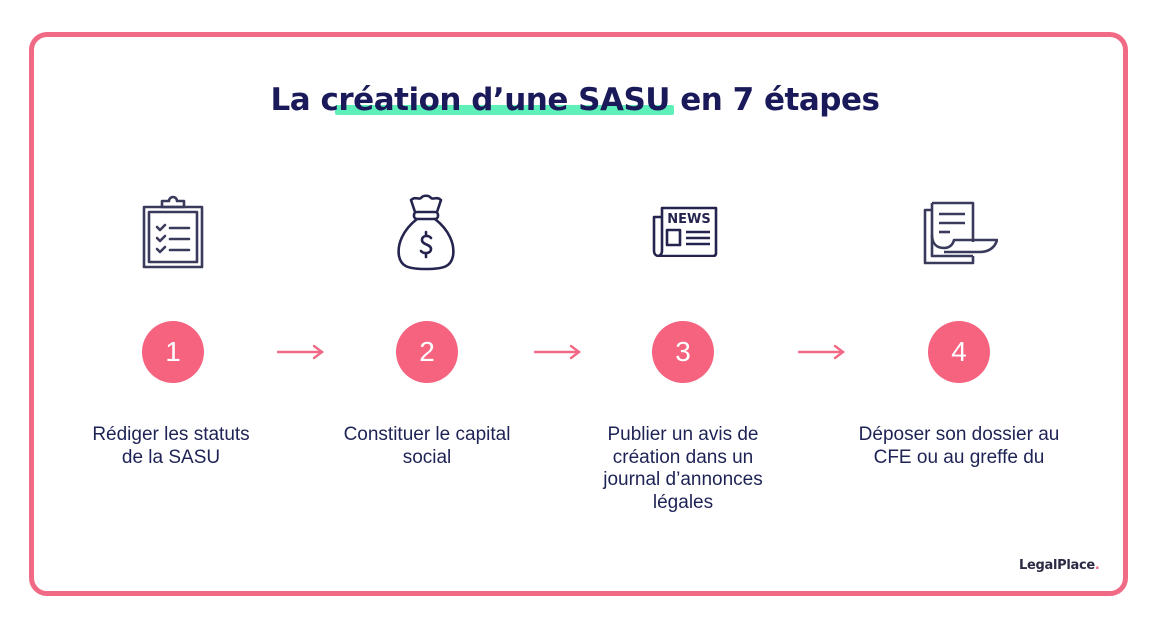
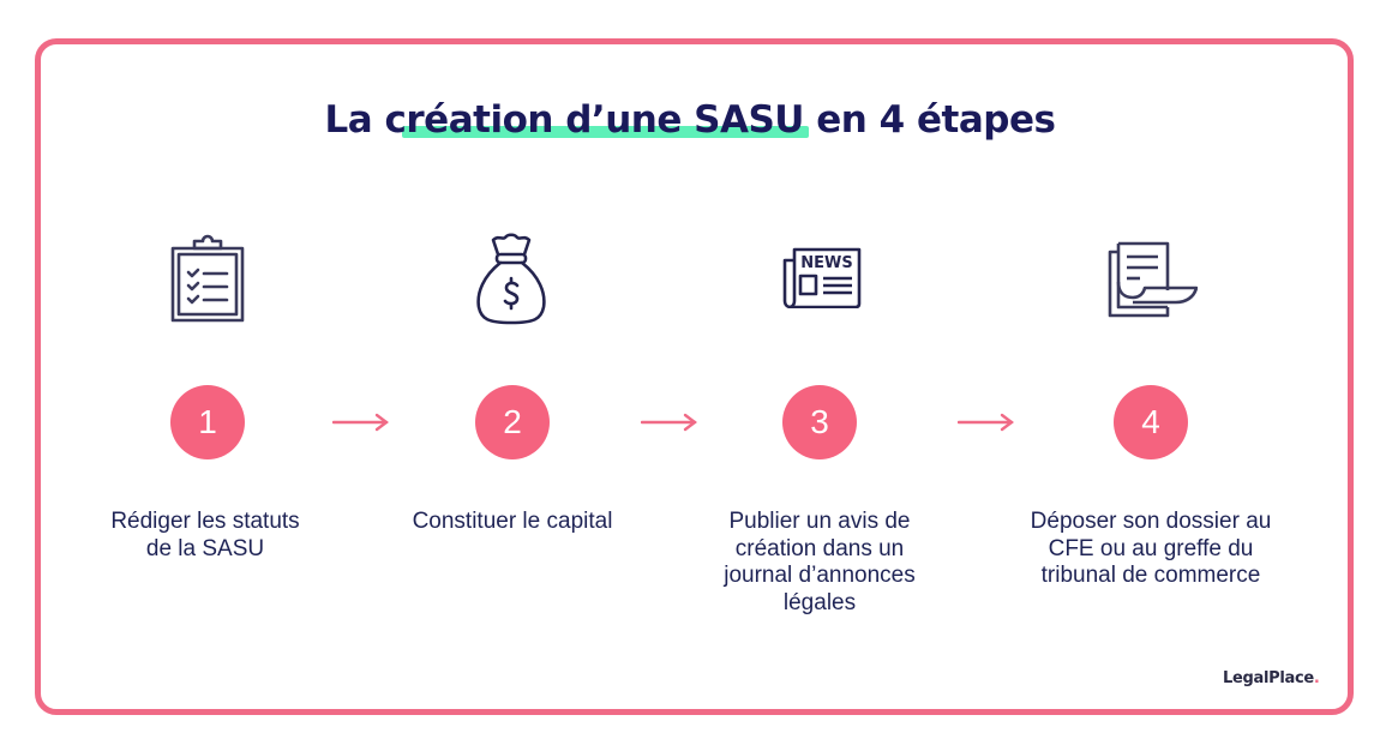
- La création d’une SASU en 7 étapes
+ La création d’une SASU en 4 étapes
  NEWS
  1
  2
  3
  4
  Rédiger les statuts
  de la SASU
  Constituer le capital
- social
  Publier un avis de
  création dans un
  journal d’annonces
  légales
  Déposer son dossier au
  CFE ou au greffe du
+ tribunal de commerce
  LegalPlace.
